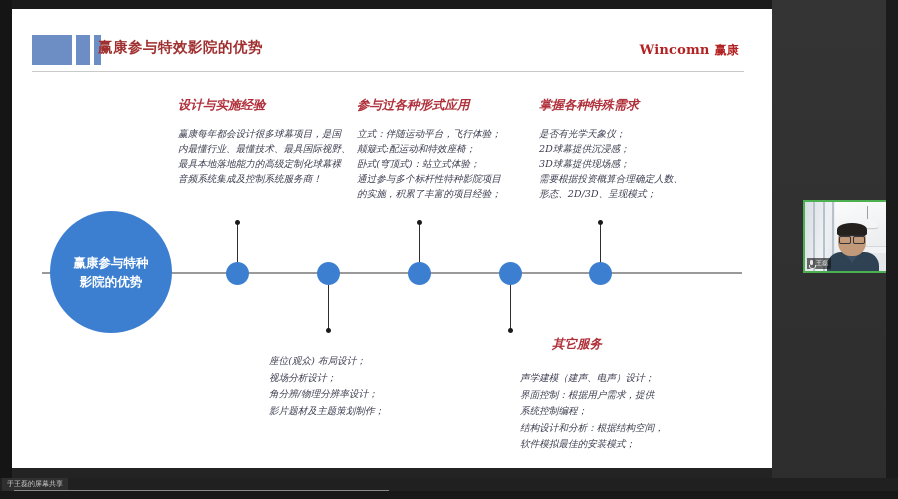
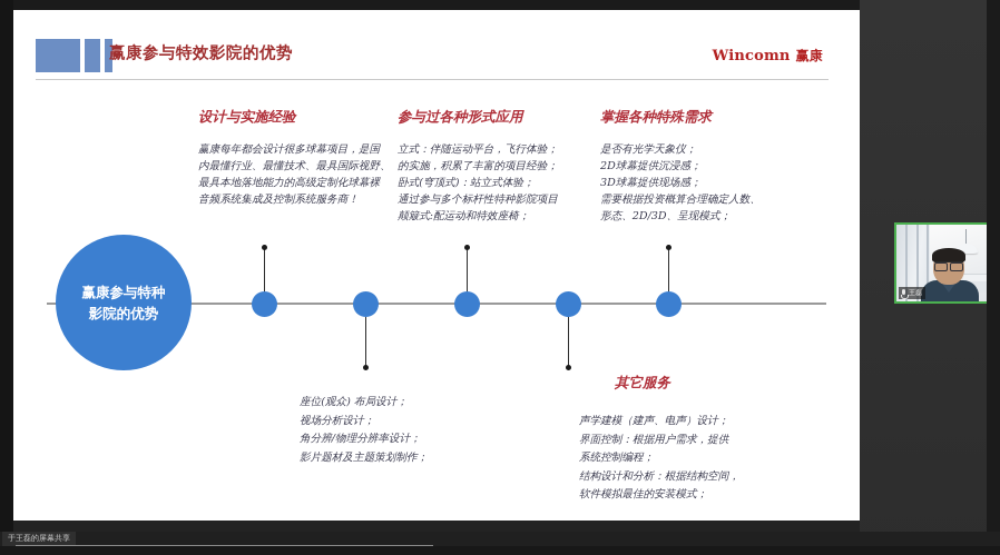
  赢康参与特效影院的优势
  Wincomn 赢康
  设计与实施经验
  赢康每年都会设计很多球幕项目，是国
  内最懂行业、最懂技术、最具国际视野、
  最具本地落地能力的高级定制化球幕裸
  音频系统集成及控制系统服务商！
  参与过各种形式应用
  立式：伴随运动平台，飞行体验；
- 颠簸式:配运动和特效座椅；
+ 的实施，积累了丰富的项目经验；
  卧式(穹顶式)：站立式体验；
  通过参与多个标杆性特种影院项目
- 的实施，积累了丰富的项目经验；
+ 颠簸式:配运动和特效座椅；
  掌握各种特殊需求
  是否有光学天象仪；
  2D球幕提供沉浸感；
  3D球幕提供现场感；
  需要根据投资概算合理确定人数、
  形态、2D/3D、呈现模式；
  赢康参与特种
  影院的优势
  座位(观众) 布局设计；
  视场分析设计；
  角分辨/物理分辨率设计；
  影片题材及主题策划制作；
  其它服务
  声学建模（建声、电声）设计；
  界面控制：根据用户需求，提供
  系统控制编程；
  结构设计和分析：根据结构空间，
  软件模拟最佳的安装模式；
